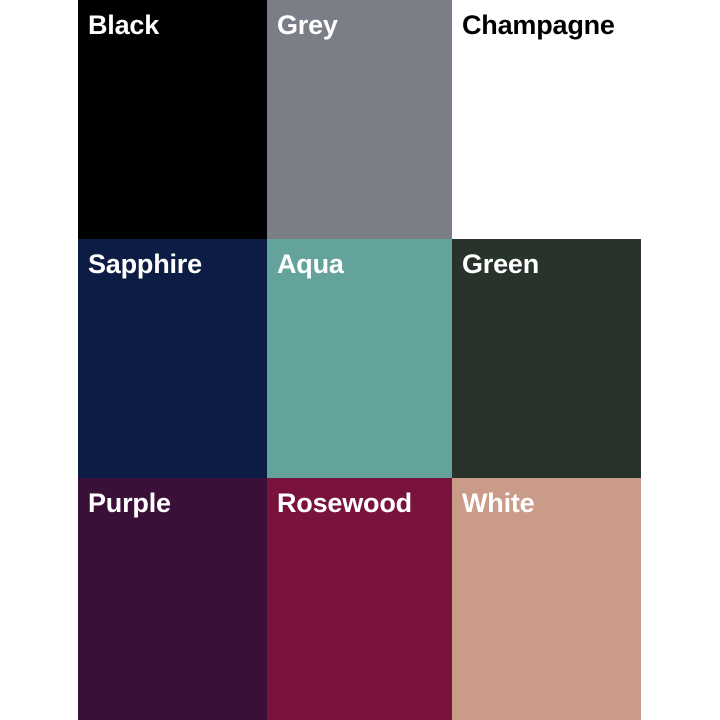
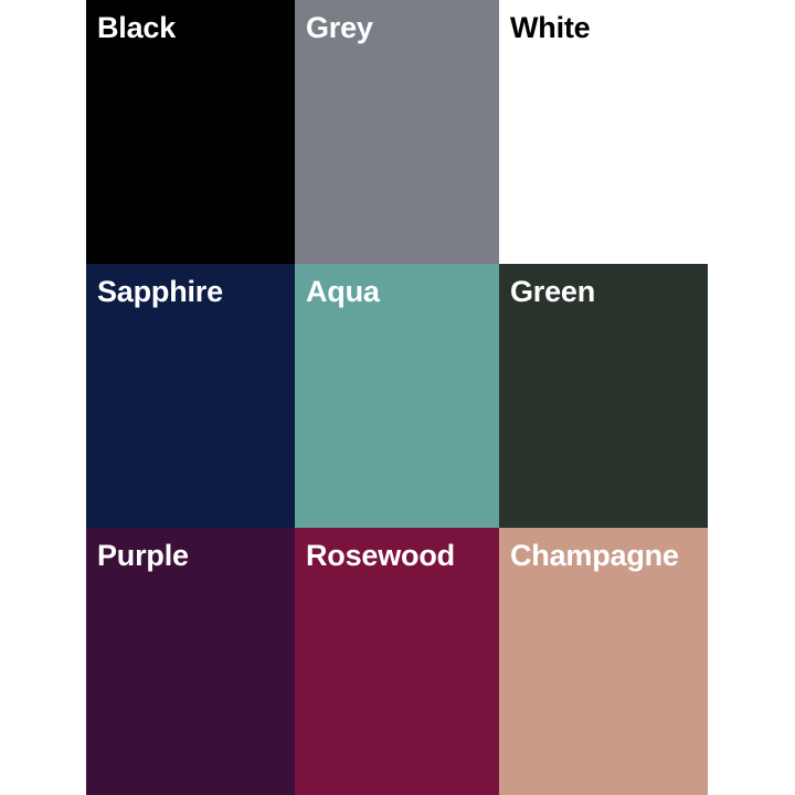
  Black
  Grey
- Champagne
+ White
  Sapphire
  Aqua
  Green
  Purple
  Rosewood
- White
+ Champagne
